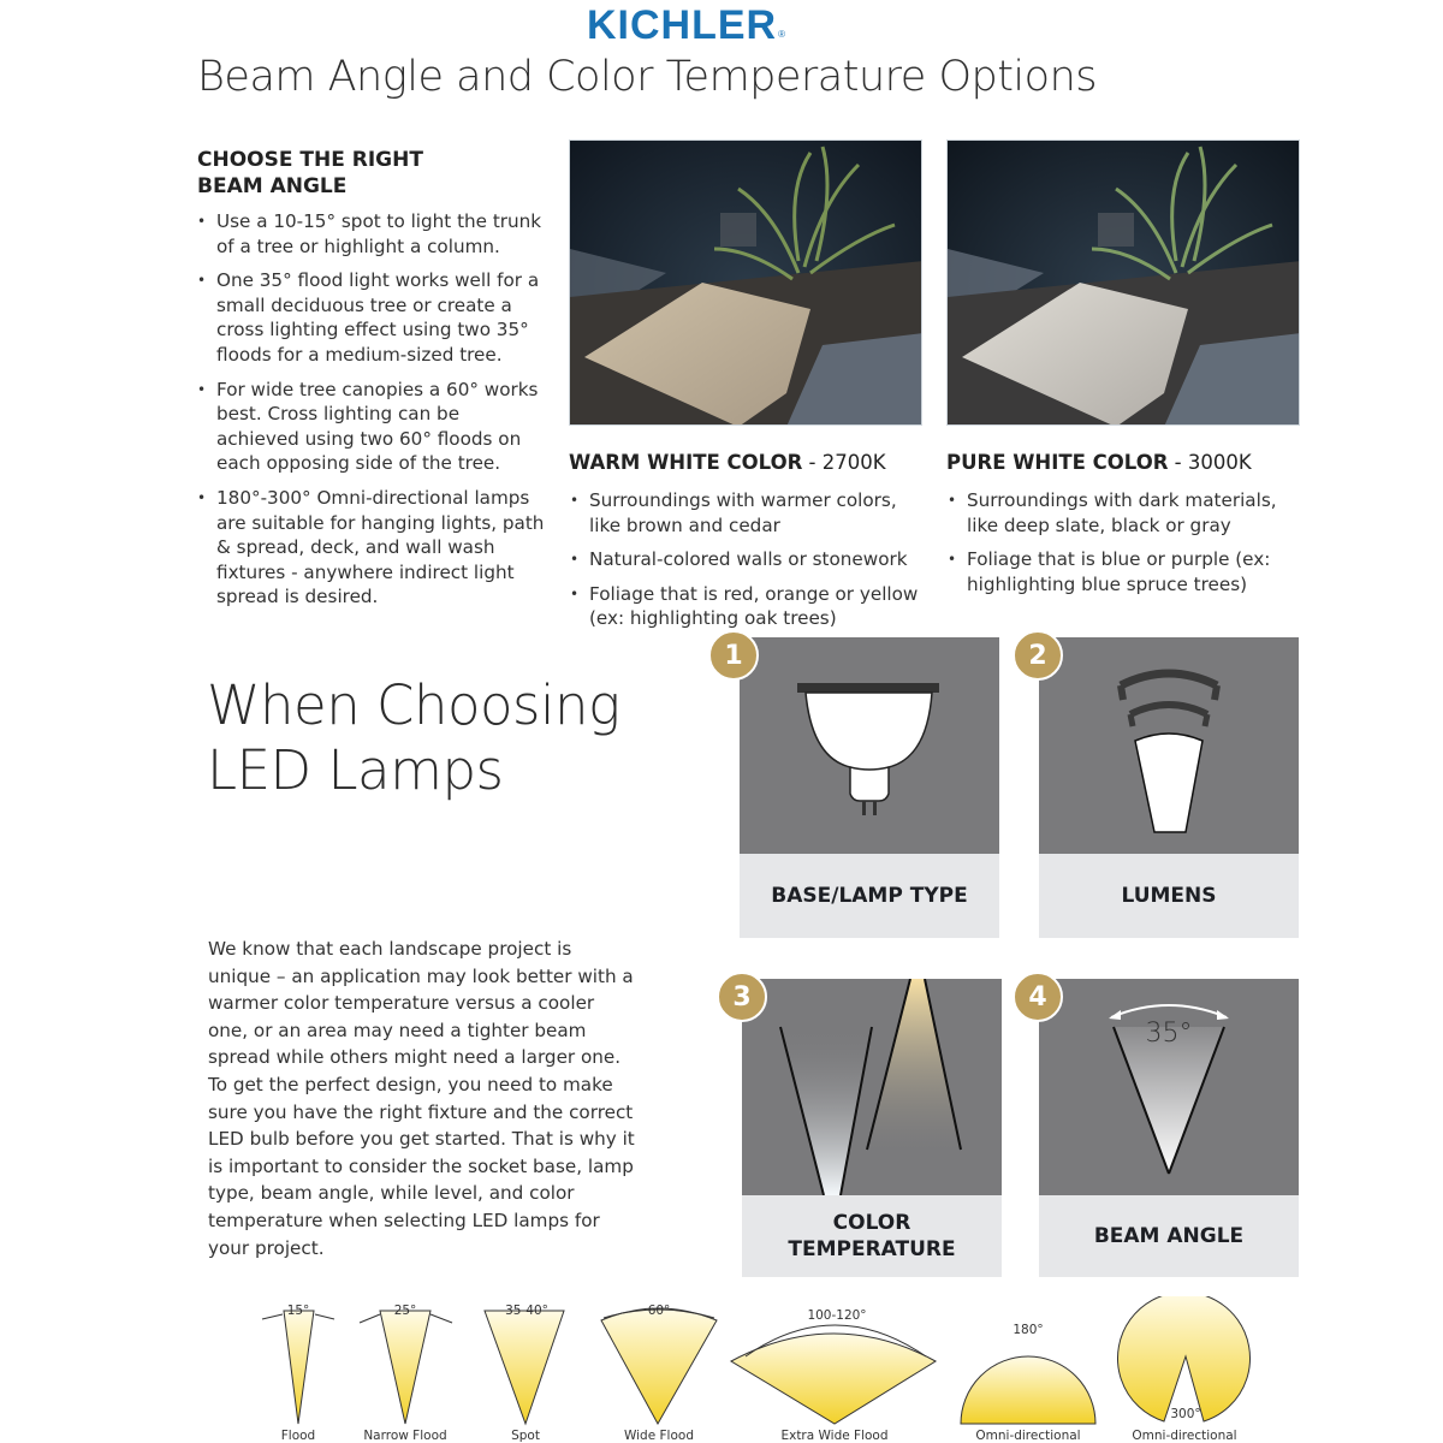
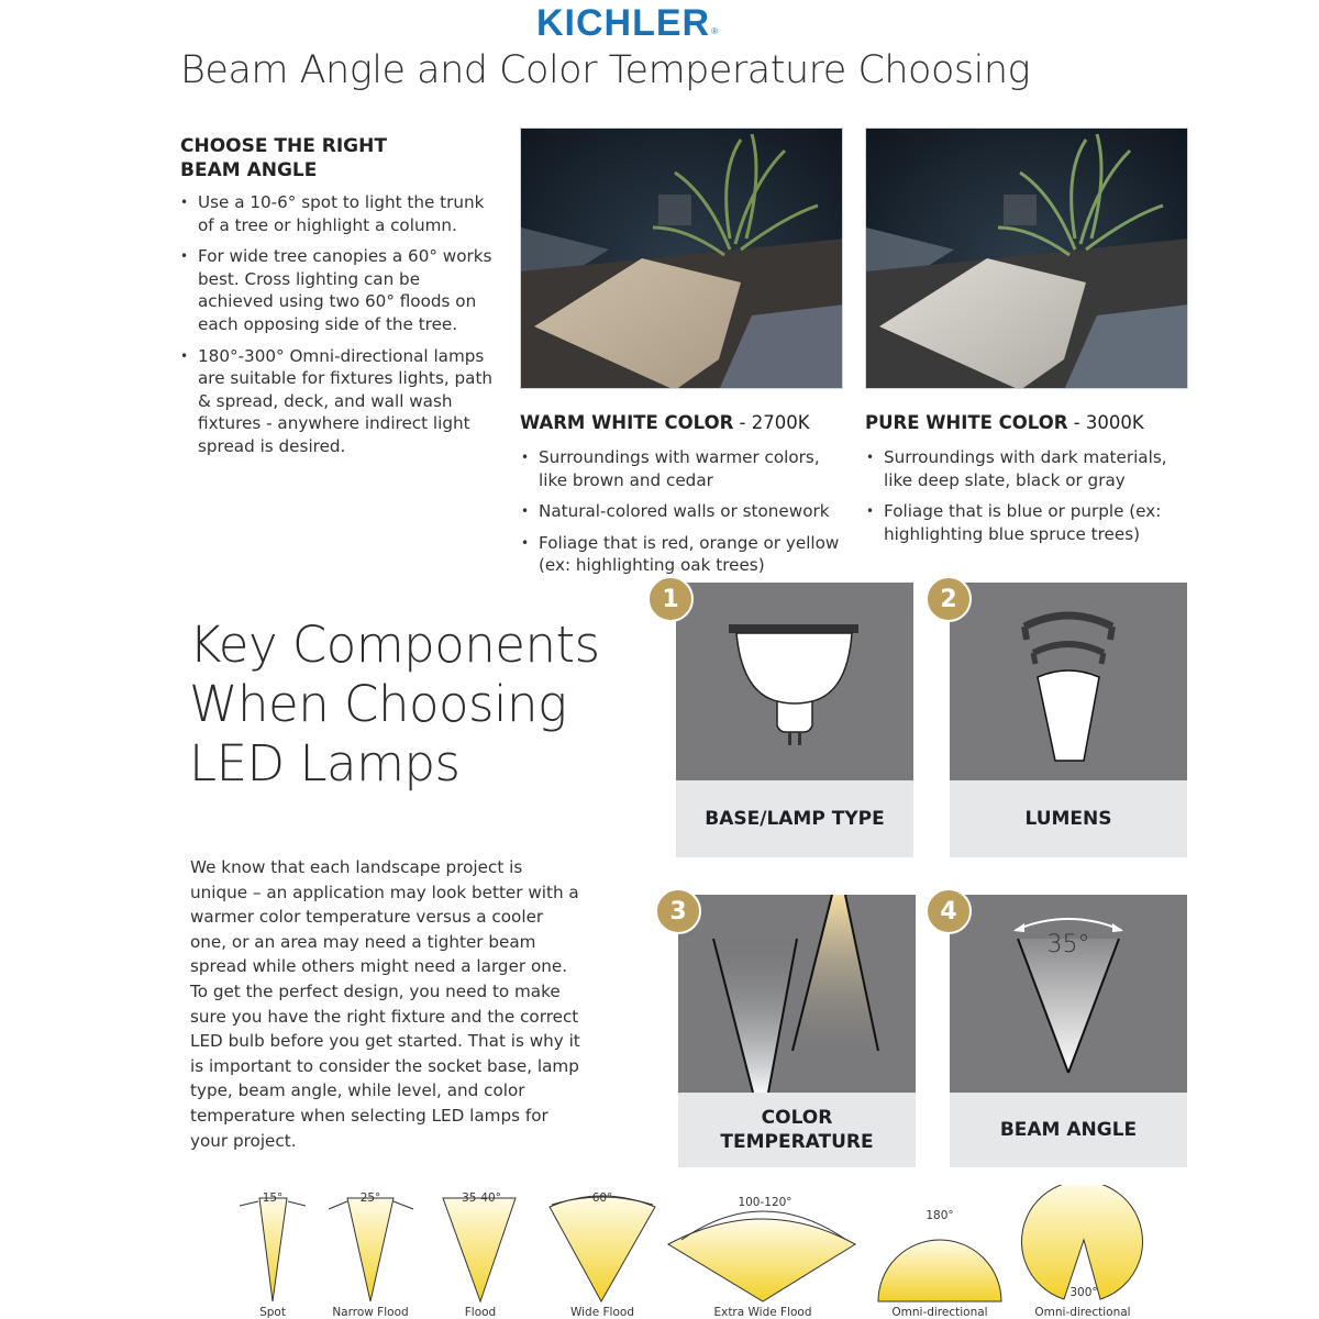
  KICHLER®
- Beam Angle and Color Temperature Options
+ Beam Angle and Color Temperature Choosing
  CHOOSE THE RIGHT
  BEAM ANGLE
- Use a 10-15° spot to light the trunk of a tree or highlight a column.
+ Use a 10-6° spot to light the trunk of a tree or highlight a column.
- One 35° flood light works well for a small deciduous tree or create a cross lighting effect using two 35° floods for a medium-sized tree.
  For wide tree canopies a 60° works best. Cross lighting can be achieved using two 60° floods on each opposing side of the tree.
- 180°-300° Omni-directional lamps are suitable for hanging lights, path & spread, deck, and wall wash fixtures - anywhere indirect light spread is desired.
+ 180°-300° Omni-directional lamps are suitable for fixtures lights, path & spread, deck, and wall wash fixtures - anywhere indirect light spread is desired.
  WARM WHITE COLOR - 2700K
  Surroundings with warmer colors, like brown and cedar
  Natural-colored walls or stonework
  Foliage that is red, orange or yellow (ex: highlighting oak trees)
  PURE WHITE COLOR - 3000K
  Surroundings with dark materials, like deep slate, black or gray
  Foliage that is blue or purple (ex: highlighting blue spruce trees)
+ Key Components
  When Choosing
  LED Lamps
  We know that each landscape project is unique – an application may look better with a warmer color temperature versus a cooler one, or an area may need a tighter beam spread while others might need a larger one. To get the perfect design, you need to make sure you have the right fixture and the correct LED bulb before you get started. That is why it is important to consider the socket base, lamp type, beam angle, while level, and color temperature when selecting LED lamps for your project.
  BASE/LAMP TYPE
  1
  LUMENS
  2
  COLOR
  TEMPERATURE
  3
  35°
  BEAM ANGLE
  4
  15°
  25°
  35-40°
  60°
  100-120°
  180°
  300°
- Flood
+ Spot
  Narrow Flood
- Spot
+ Flood
  Wide Flood
  Extra Wide Flood
  Omni-directional
  Omni-directional
